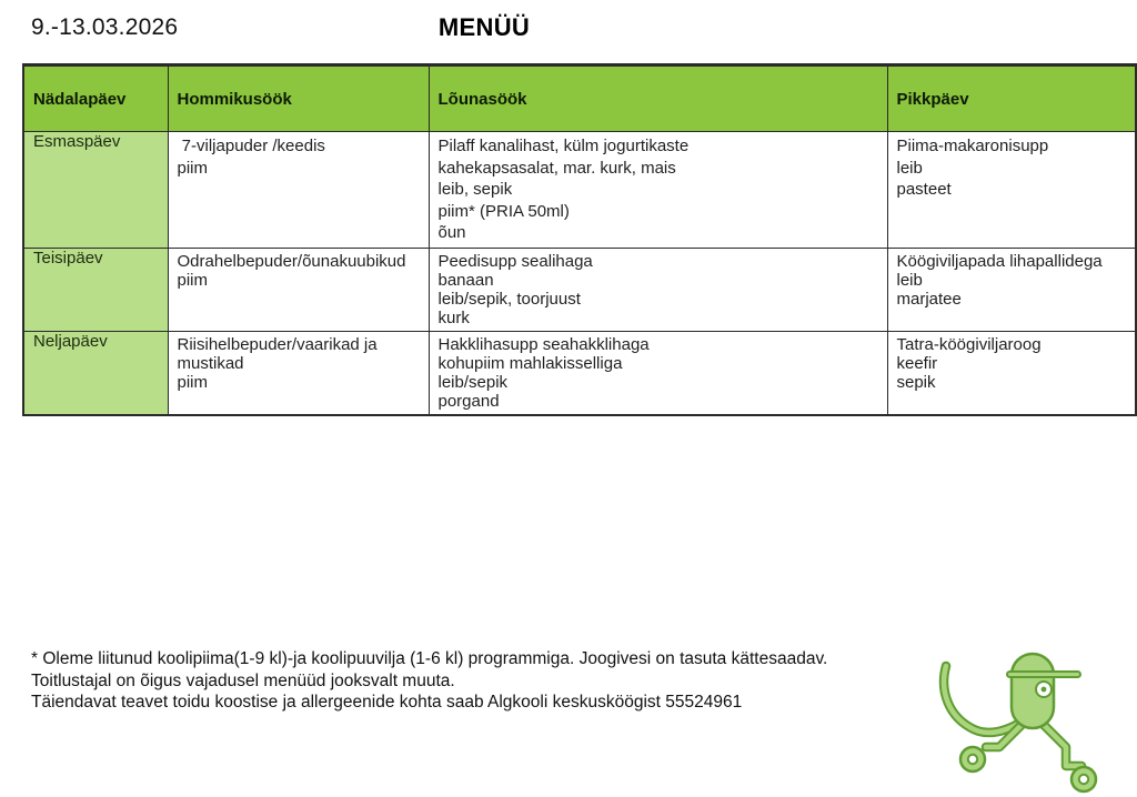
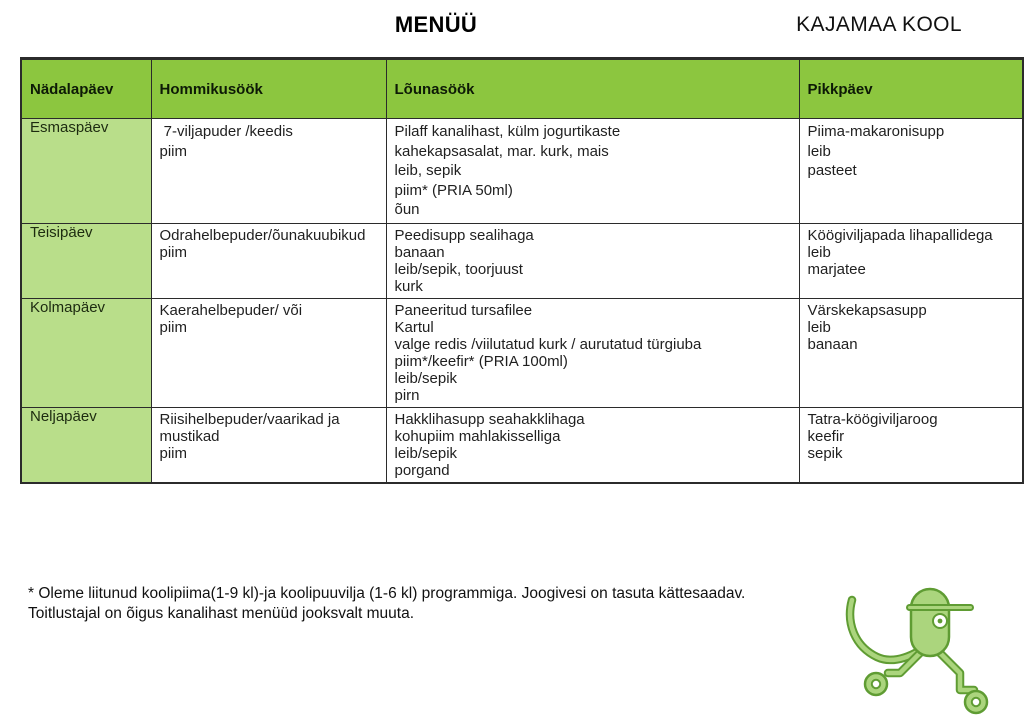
- 9.-13.03.2026
  MENÜÜ
+ KAJAMAA KOOL
  Nädalapäev	Hommikusöök	Lõunasöök	Pikkpäev
  Esmaspäev	7-viljapuder /keedis piim	Pilaff kanalihast, külm jogurtikaste kahekapsasalat, mar. kurk, mais leib, sepik piim* (PRIA 50ml) õun	Piima-makaronisupp leib pasteet
  Teisipäev	Odrahelbepuder/õunakuubikud piim	Peedisupp sealihaga banaan leib/sepik, toorjuust kurk	Köögiviljapada lihapallidega leib marjatee
+ Kolmapäev	Kaerahelbepuder/ või piim	Paneeritud tursafilee Kartul valge redis /viilutatud kurk / aurutatud türgiuba piim*/keefir* (PRIA 100ml) leib/sepik pirn	Värskekapsasupp leib banaan
  Neljapäev	Riisihelbepuder/vaarikad ja mustikad piim	Hakklihasupp seahakklihaga kohupiim mahlakisselliga leib/sepik porgand	Tatra-köögiviljaroog keefir sepik
  * Oleme liitunud koolipiima(1-9 kl)-ja koolipuuvilja (1-6 kl) programmiga. Joogivesi on tasuta kättesaadav.
- Toitlustajal on õigus vajadusel menüüd jooksvalt muuta.
+ Toitlustajal on õigus kanalihast menüüd jooksvalt muuta.
- Täiendavat teavet toidu koostise ja allergeenide kohta saab Algkooli keskusköögist 55524961
